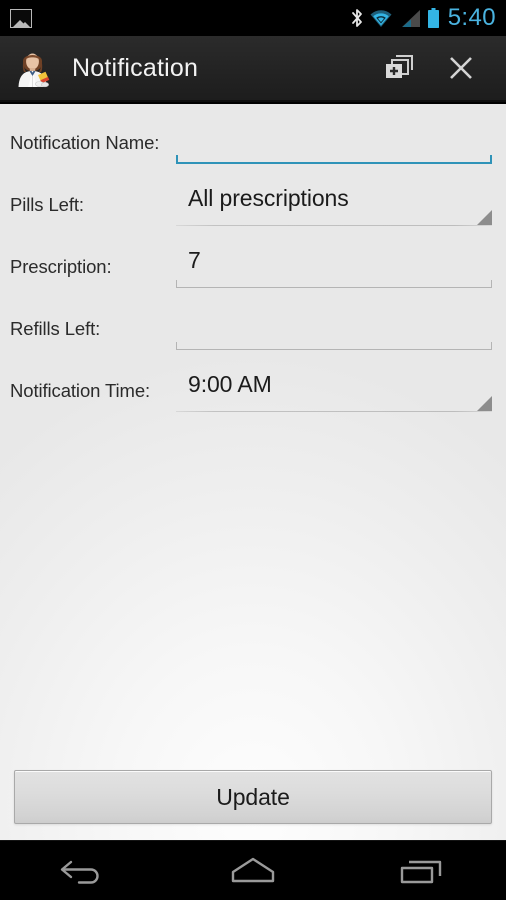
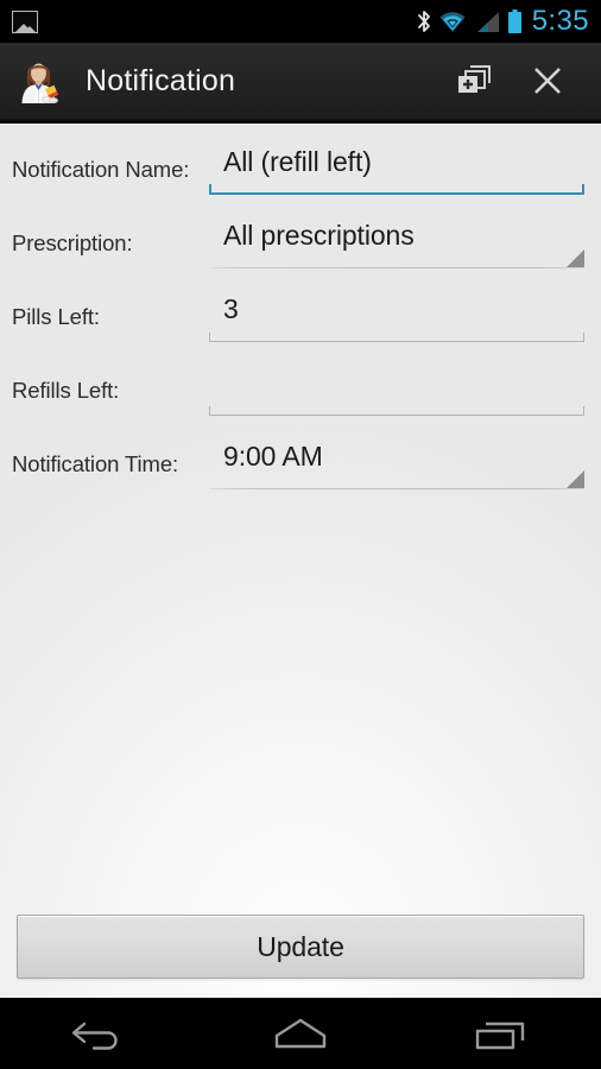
- 5:40
+ 5:35
  Notification
  Notification Name:
+ All (refill left)
- Pills Left:
+ Prescription:
  All prescriptions
- Prescription:
+ Pills Left:
- 7
+ 3
  Refills Left:
  Notification Time:
  9:00 AM
  Update
